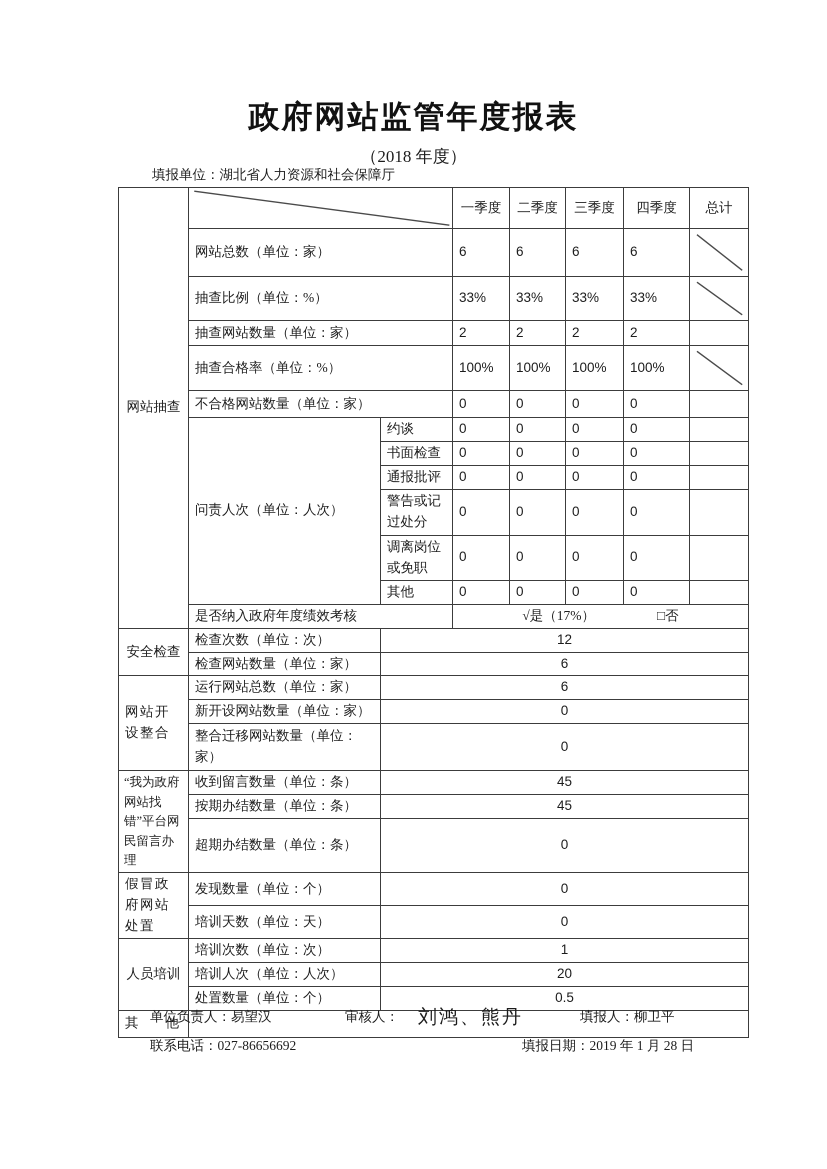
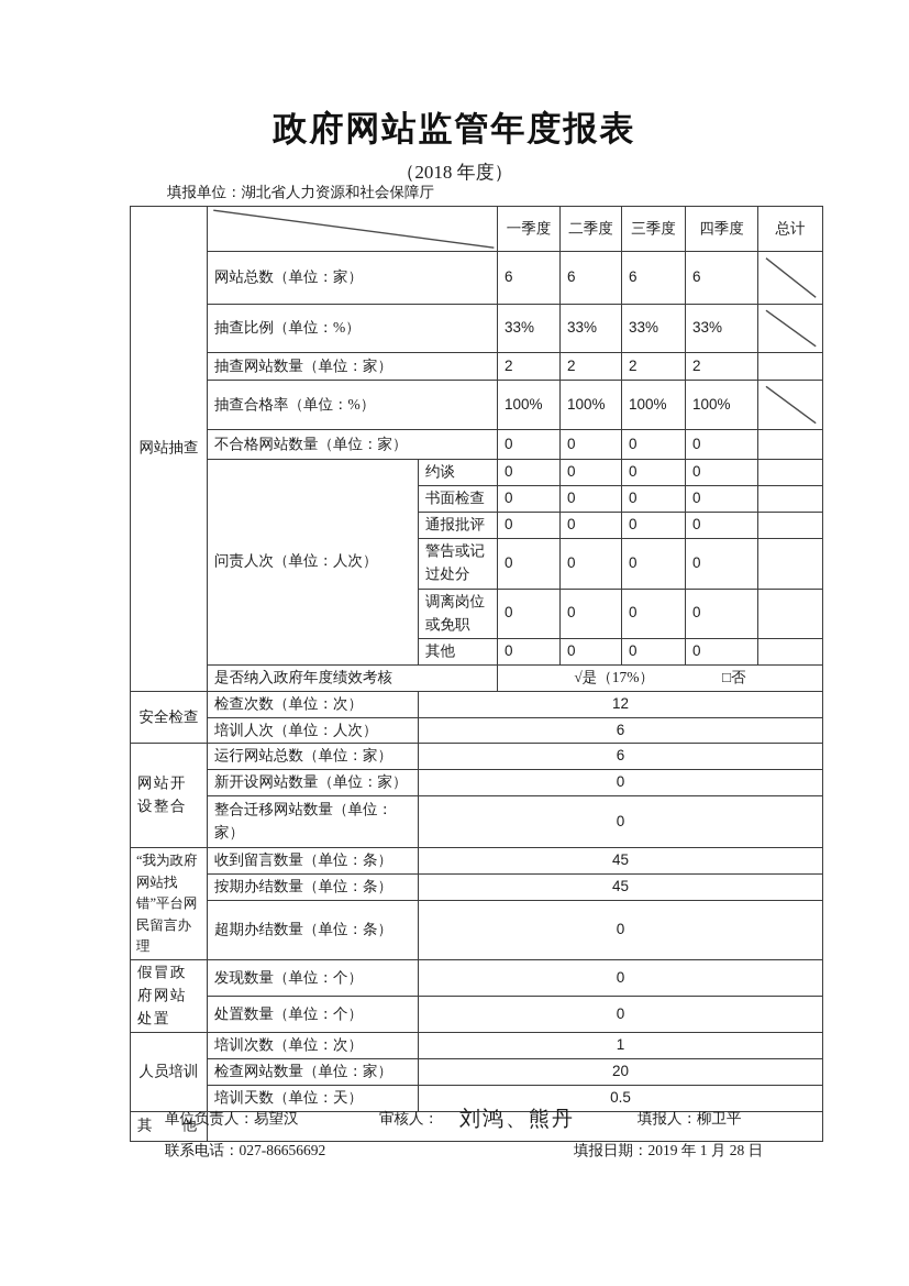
  政府网站监管年度报表
  （2018 年度）
  填报单位：湖北省人力资源和社会保障厅
  网站抽查		一季度	二季度	三季度	四季度	总计
  网站总数（单位：家）	6	6	6	6
  抽查比例（单位：%）	33%	33%	33%	33%
  抽查网站数量（单位：家）	2	2	2	2
  抽查合格率（单位：%）	100%	100%	100%	100%
  不合格网站数量（单位：家）	0	0	0	0
  问责人次（单位：人次）	约谈	0	0	0	0
  书面检查	0	0	0	0
  通报批评	0	0	0	0
  警告或记过处分	0	0	0	0
  调离岗位或免职	0	0	0	0
  其他	0	0	0	0
  是否纳入政府年度绩效考核	√是（17%） □否
  安全检查	检查次数（单位：次）	12
- 检查网站数量（单位：家）	6
+ 培训人次（单位：人次）	6
  网站开设整合	运行网站总数（单位：家）	6
  新开设网站数量（单位：家）	0
  整合迁移网站数量（单位：家）	0
  “我为政府网站找错”平台网民留言办理	收到留言数量（单位：条）	45
  按期办结数量（单位：条）	45
  超期办结数量（单位：条）	0
  假冒政府网站处置	发现数量（单位：个）	0
- 培训天数（单位：天）	0
+ 处置数量（单位：个）	0
  人员培训	培训次数（单位：次）	1
- 培训人次（单位：人次）	20
+ 检查网站数量（单位：家）	20
- 处置数量（单位：个）	0.5
+ 培训天数（单位：天）	0.5
  其 他
  单位负责人：易望汉
  审核人：
  刘鸿、熊丹
  填报人：柳卫平
  联系电话：027-86656692
  填报日期：2019 年 1 月 28 日
